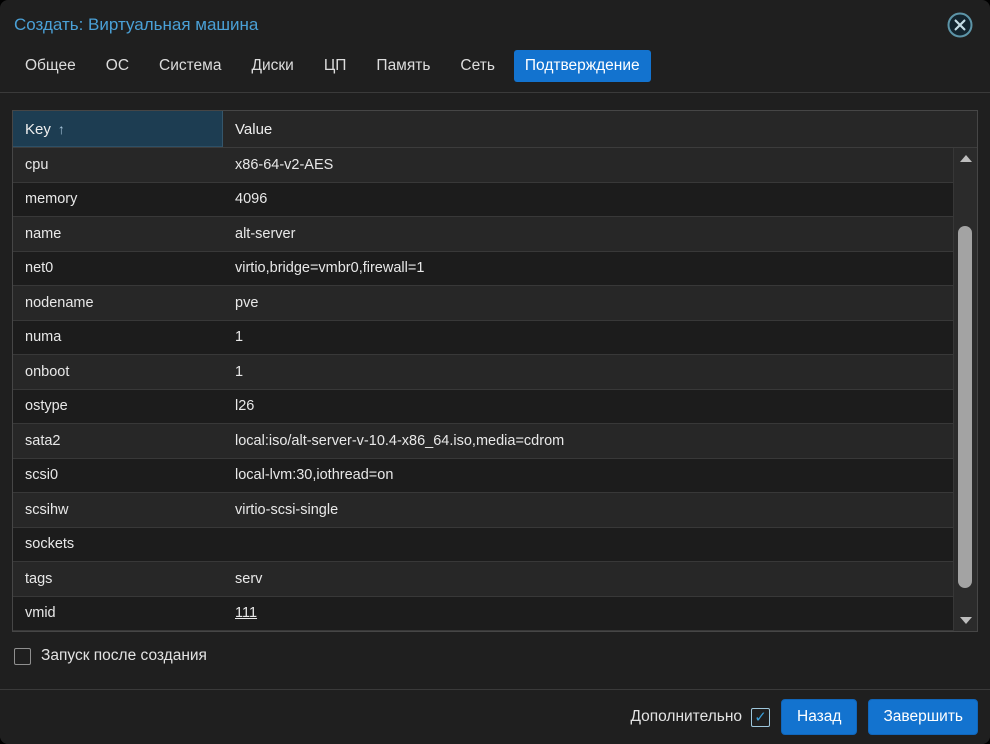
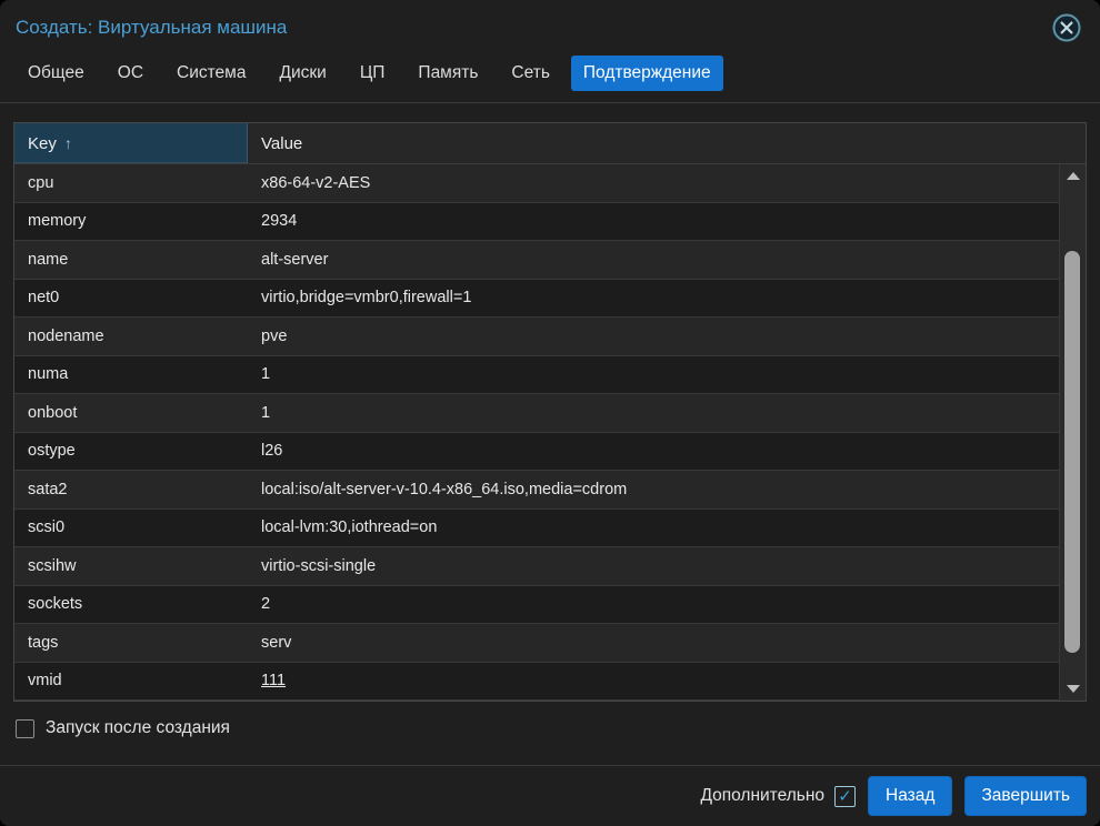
  Создать: Виртуальная машина
  Общее
  ОС
  Система
  Диски
  ЦП
  Память
  Сеть
  Подтверждение
  Key
  ↑
  Value
  cpu
  x86-64-v2-AES
  memory
- 4096
+ 2934
  name
  alt-server
  net0
  virtio,bridge=vmbr0,firewall=1
  nodename
  pve
  numa
  1
  onboot
  1
  ostype
  l26
  sata2
  local:iso/alt-server-v-10.4-x86_64.iso,media=cdrom
  scsi0
  local-lvm:30,iothread=on
  scsihw
  virtio-scsi-single
  sockets
+ 2
  tags
  serv
  vmid
  111
  Запуск после создания
  Дополнительно
  ✓
  Назад
  Завершить
